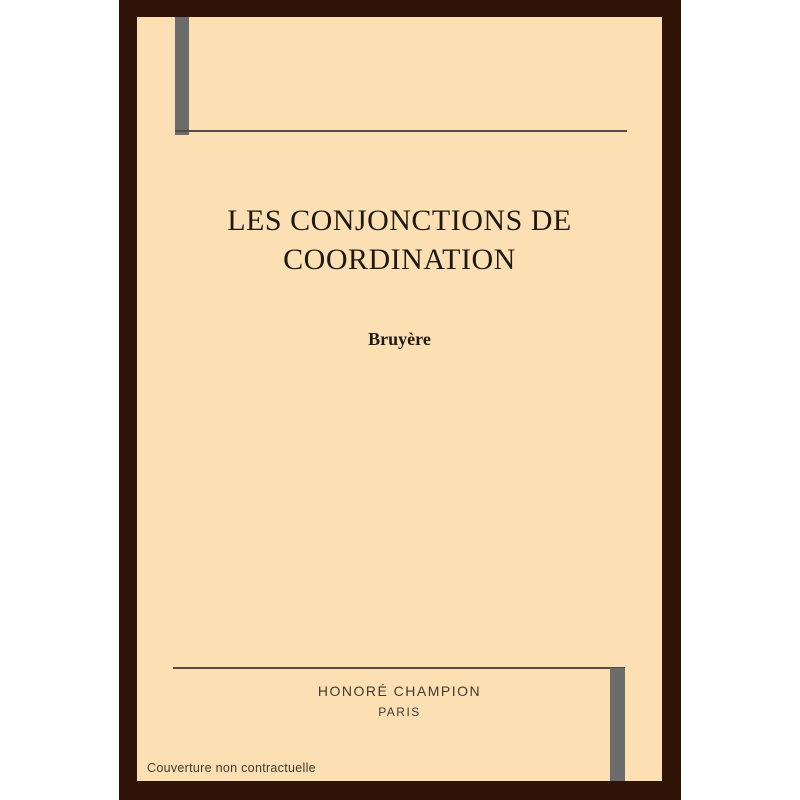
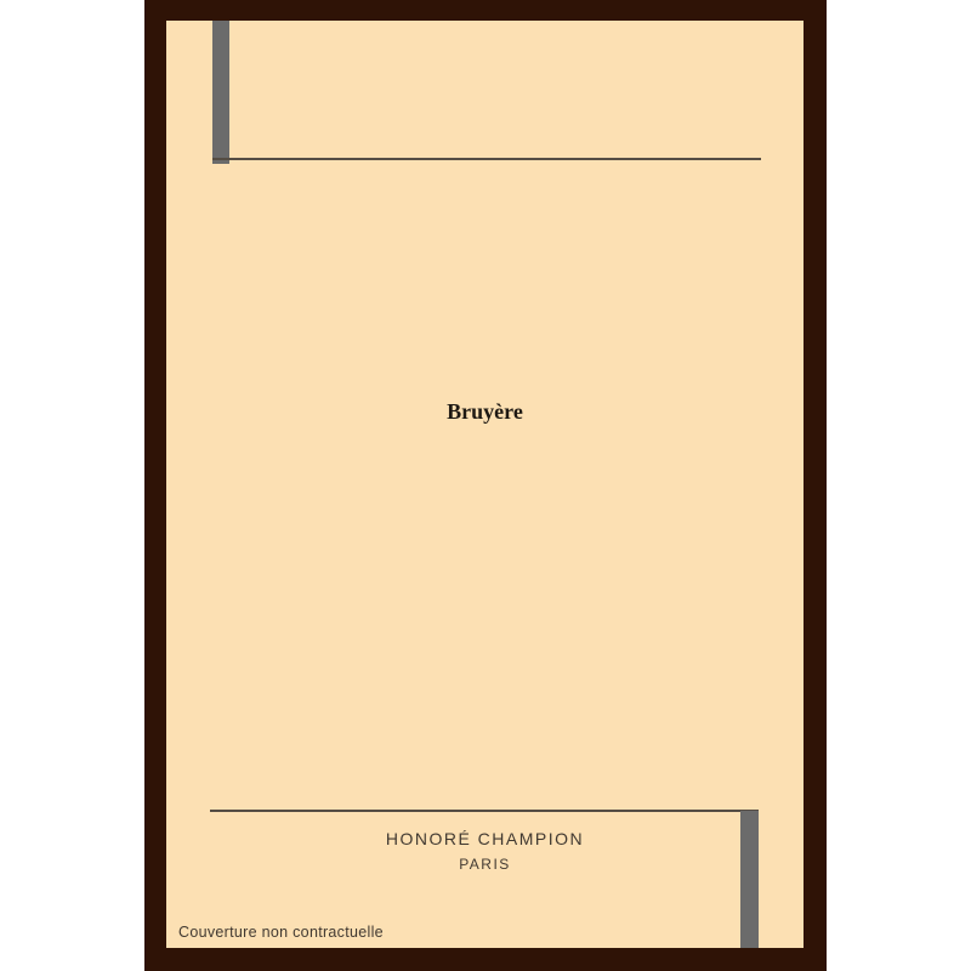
- LES CONJONCTIONS DE
- COORDINATION
  Bruyère
  HONORÉ CHAMPION
  PARIS
  Couverture non contractuelle
